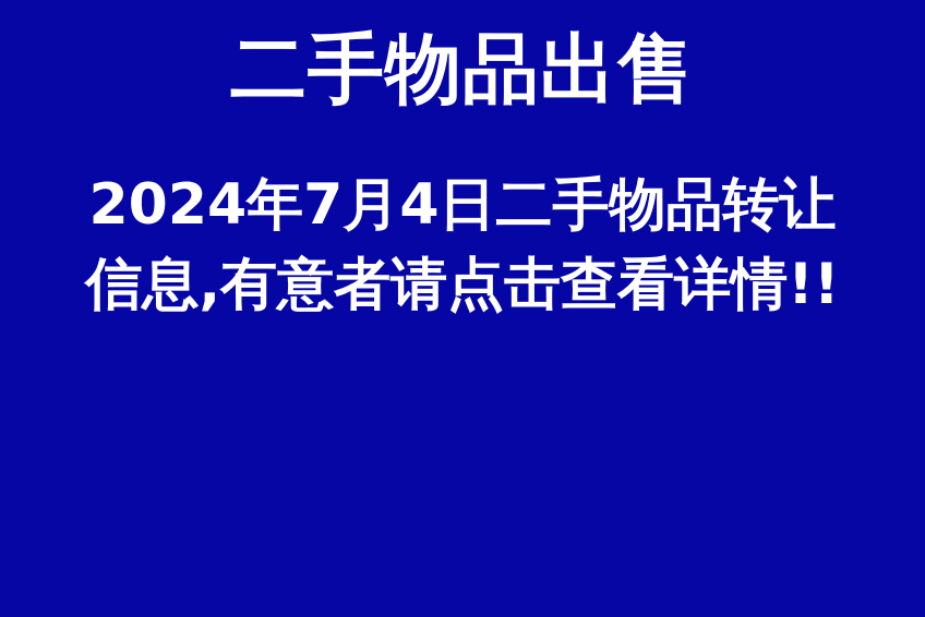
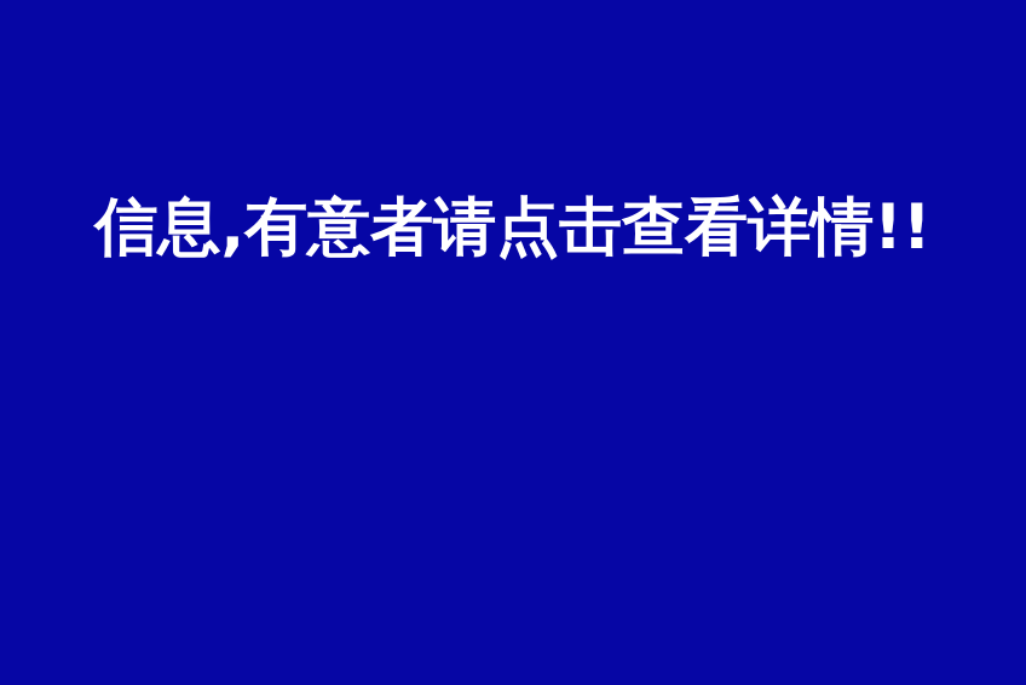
- 二手物品出售
- 2024年7月4日二手物品转让
  信息,有意者请点击查看详情!!
